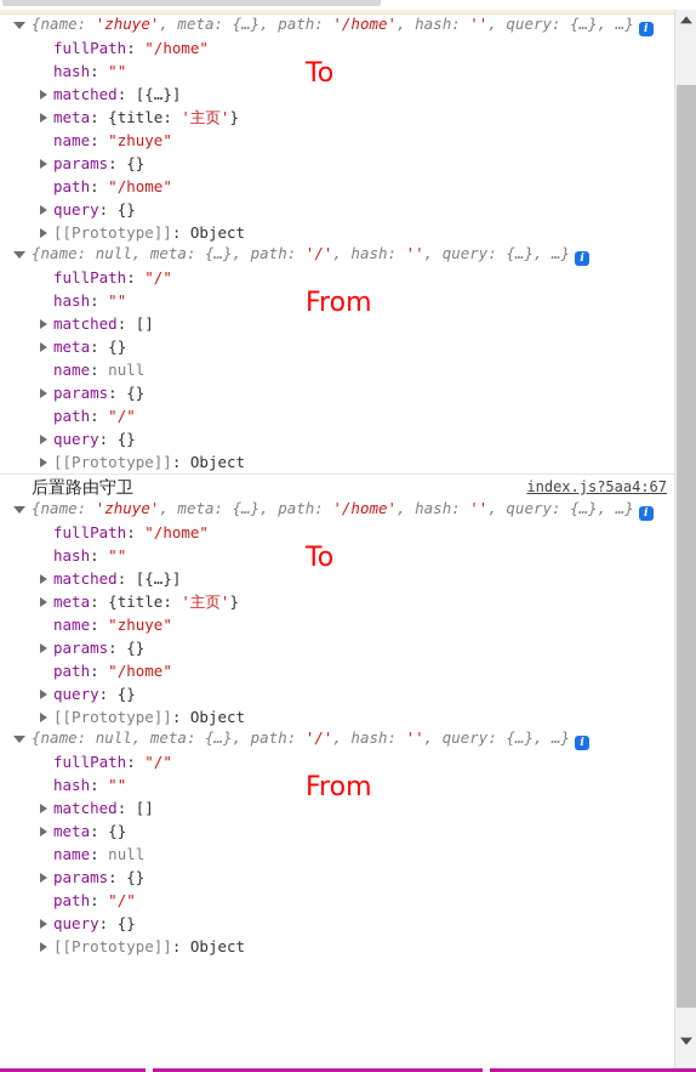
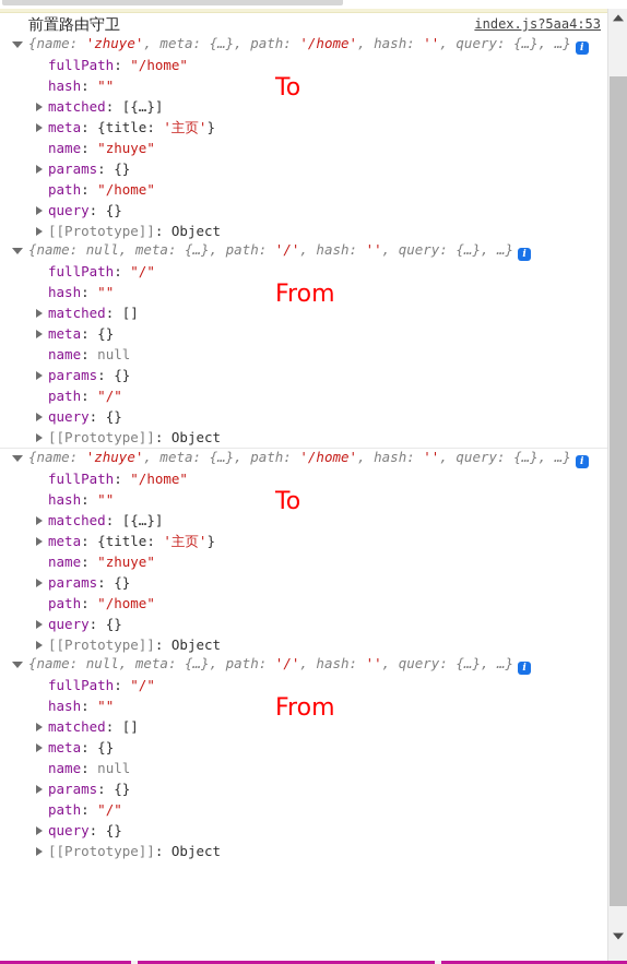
+ 前置路由守卫
+ index.js?5aa4:53
  {name: 'zhuye', meta: {…}, path: '/home', hash: '', query: {…}, …} i
  To
  fullPath: "/home"
  hash: ""
  matched: [{…}]
  meta: {title: '主页'}
  name: "zhuye"
  params: {}
  path: "/home"
  query: {}
  [[Prototype]]: Object
  {name: null, meta: {…}, path: '/', hash: '', query: {…}, …} i
  From
  fullPath: "/"
  hash: ""
  matched: []
  meta: {}
  name: null
  params: {}
  path: "/"
  query: {}
  [[Prototype]]: Object
- 后置路由守卫
- index.js?5aa4:67
  {name: 'zhuye', meta: {…}, path: '/home', hash: '', query: {…}, …} i
  To
  fullPath: "/home"
  hash: ""
  matched: [{…}]
  meta: {title: '主页'}
  name: "zhuye"
  params: {}
  path: "/home"
  query: {}
  [[Prototype]]: Object
  {name: null, meta: {…}, path: '/', hash: '', query: {…}, …} i
  From
  fullPath: "/"
  hash: ""
  matched: []
  meta: {}
  name: null
  params: {}
  path: "/"
  query: {}
  [[Prototype]]: Object
